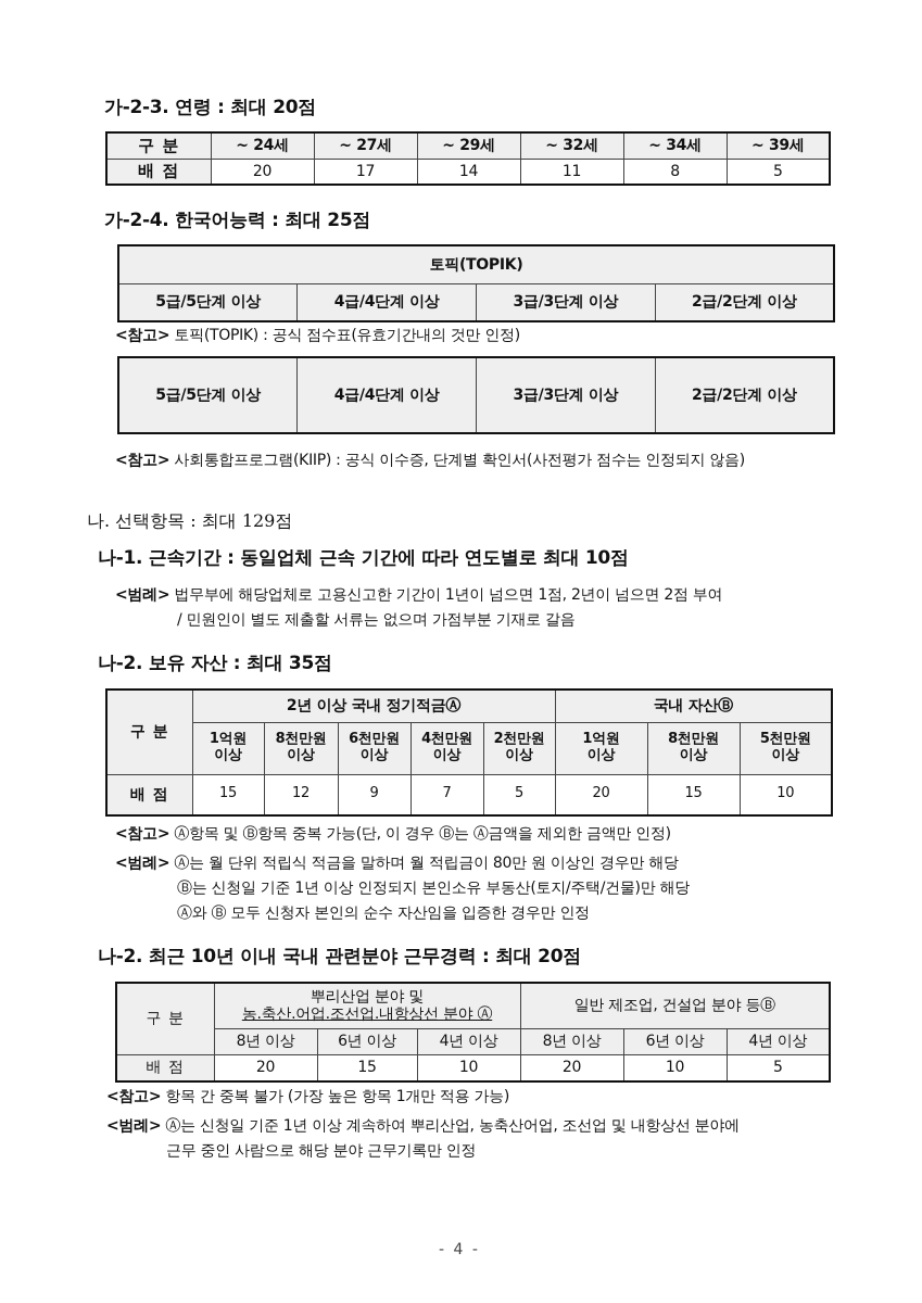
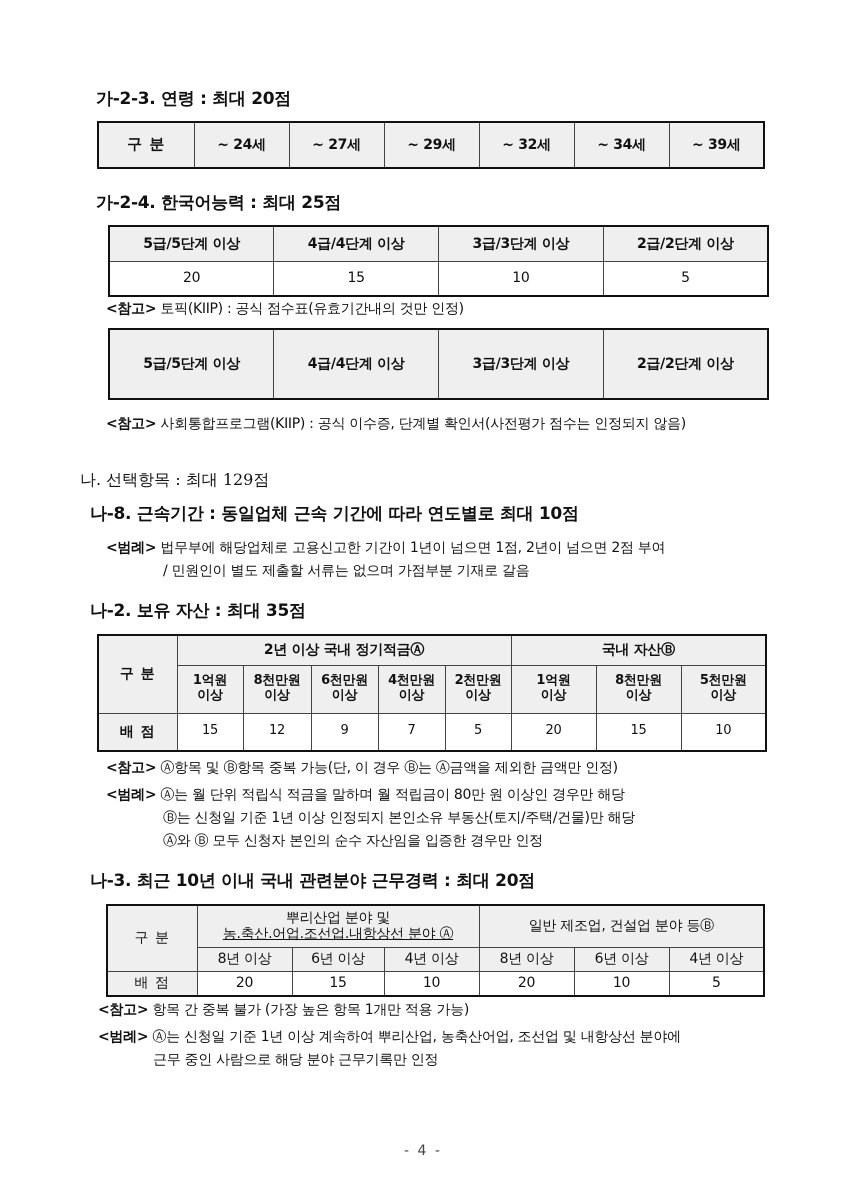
  가-2-3. 연령 : 최대 20점
  구 분	~ 24세	~ 27세	~ 29세	~ 32세	~ 34세	~ 39세
- 배 점	20	17	14	11	8	5
  가-2-4. 한국어능력 : 최대 25점
- 토픽(TOPIK)
  5급/5단계 이상	4급/4단계 이상	3급/3단계 이상	2급/2단계 이상
+ 20	15	10	5
- <참고> 토픽(TOPIK) : 공식 점수표(유효기간내의 것만 인정)
+ <참고> 토픽(KIIP) : 공식 점수표(유효기간내의 것만 인정)
  5급/5단계 이상	4급/4단계 이상	3급/3단계 이상	2급/2단계 이상
  <참고> 사회통합프로그램(KIIP) : 공식 이수증, 단계별 확인서(사전평가 점수는 인정되지 않음)
  나. 선택항목 : 최대 129점
- 나-1. 근속기간 : 동일업체 근속 기간에 따라 연도별로 최대 10점
+ 나-8. 근속기간 : 동일업체 근속 기간에 따라 연도별로 최대 10점
  <범례> 법무부에 해당업체로 고용신고한 기간이 1년이 넘으면 1점, 2년이 넘으면 2점 부여
  / 민원인이 별도 제출할 서류는 없으며 가점부분 기재로 갈음
  나-2. 보유 자산 : 최대 35점
  구 분	2년 이상 국내 정기적금Ⓐ	국내 자산Ⓑ
  1억원이상	8천만원이상	6천만원이상	4천만원이상	2천만원이상	1억원이상	8천만원이상	5천만원이상
  배 점	15	12	9	7	5	20	15	10
  <참고> Ⓐ항목 및 Ⓑ항목 중복 가능(단, 이 경우 Ⓑ는 Ⓐ금액을 제외한 금액만 인정)
  <범례> Ⓐ는 월 단위 적립식 적금을 말하며 월 적립금이 80만 원 이상인 경우만 해당
  Ⓑ는 신청일 기준 1년 이상 인정되지 본인소유 부동산(토지/주택/건물)만 해당
  Ⓐ와 Ⓑ 모두 신청자 본인의 순수 자산임을 입증한 경우만 인정
- 나-2. 최근 10년 이내 국내 관련분야 근무경력 : 최대 20점
+ 나-3. 최근 10년 이내 국내 관련분야 근무경력 : 최대 20점
  구 분	뿌리산업 분야 및 농.축산.어업.조선업.내항상선 분야 Ⓐ	일반 제조업, 건설업 분야 등Ⓑ
  8년 이상	6년 이상	4년 이상	8년 이상	6년 이상	4년 이상
  배 점	20	15	10	20	10	5
  <참고> 항목 간 중복 불가 (가장 높은 항목 1개만 적용 가능)
  <범례> Ⓐ는 신청일 기준 1년 이상 계속하여 뿌리산업, 농축산어업, 조선업 및 내항상선 분야에
  근무 중인 사람으로 해당 분야 근무기록만 인정
  - 4 -
